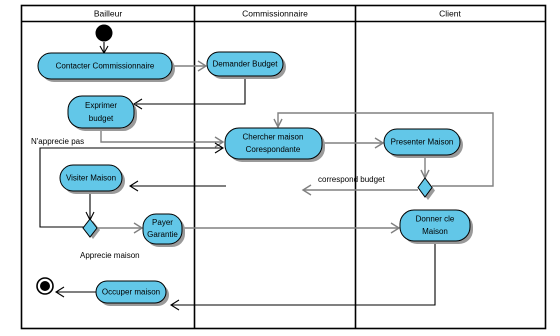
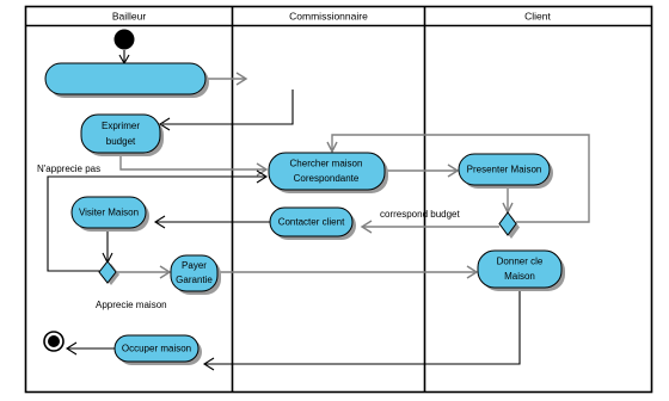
  Bailleur
  Commissionnaire
  Client
- Contacter Commissionnaire
- Demander Budget
  Exprimer
  budget
  Chercher maison
  Corespondante
  Presenter Maison
+ Contacter client
  Visiter Maison
  Payer
  Garantie
  Donner cle
  Maison
  Occuper maison
  N'apprecie pas
  Apprecie maison
  correspond budget
